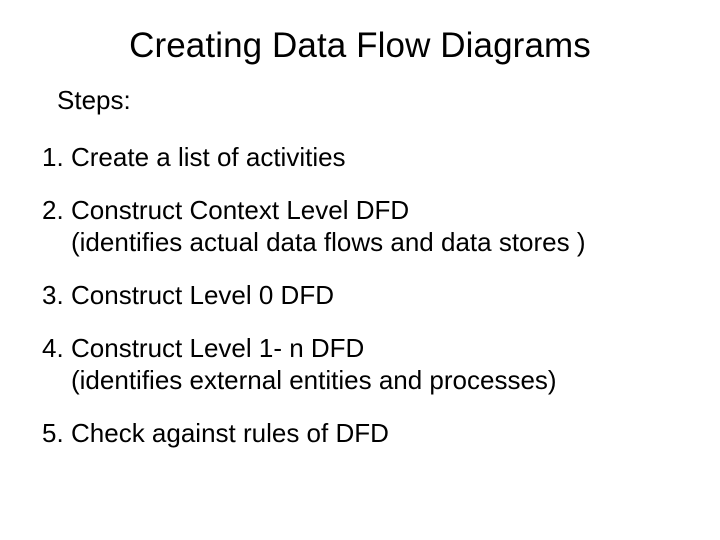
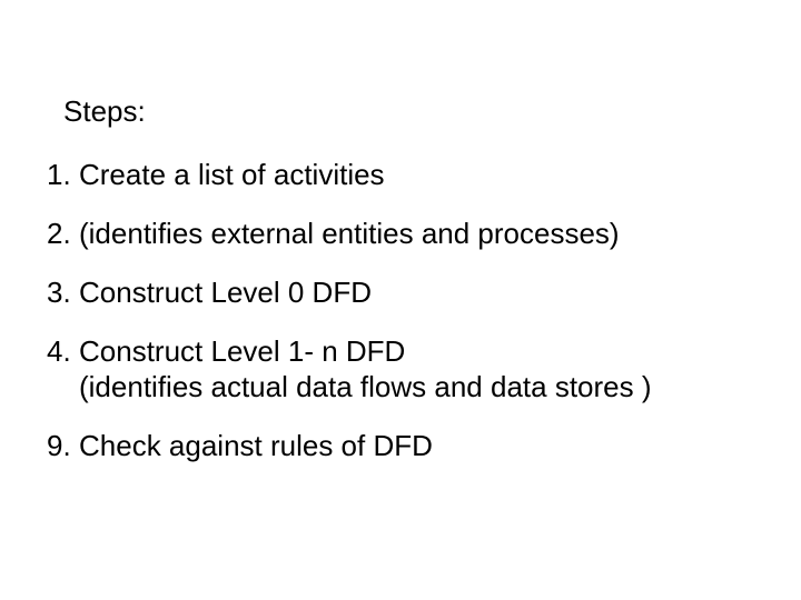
- Creating Data Flow Diagrams
  Steps:
  1.
  Create a list of activities
  2.
- Construct Context Level DFD
- (identifies actual data flows and data stores )
+ (identifies external entities and processes)
  3.
  Construct Level 0 DFD
  4.
  Construct Level 1- n DFD
- (identifies external entities and processes)
+ (identifies actual data flows and data stores )
- 5.
+ 9.
  Check against rules of DFD
